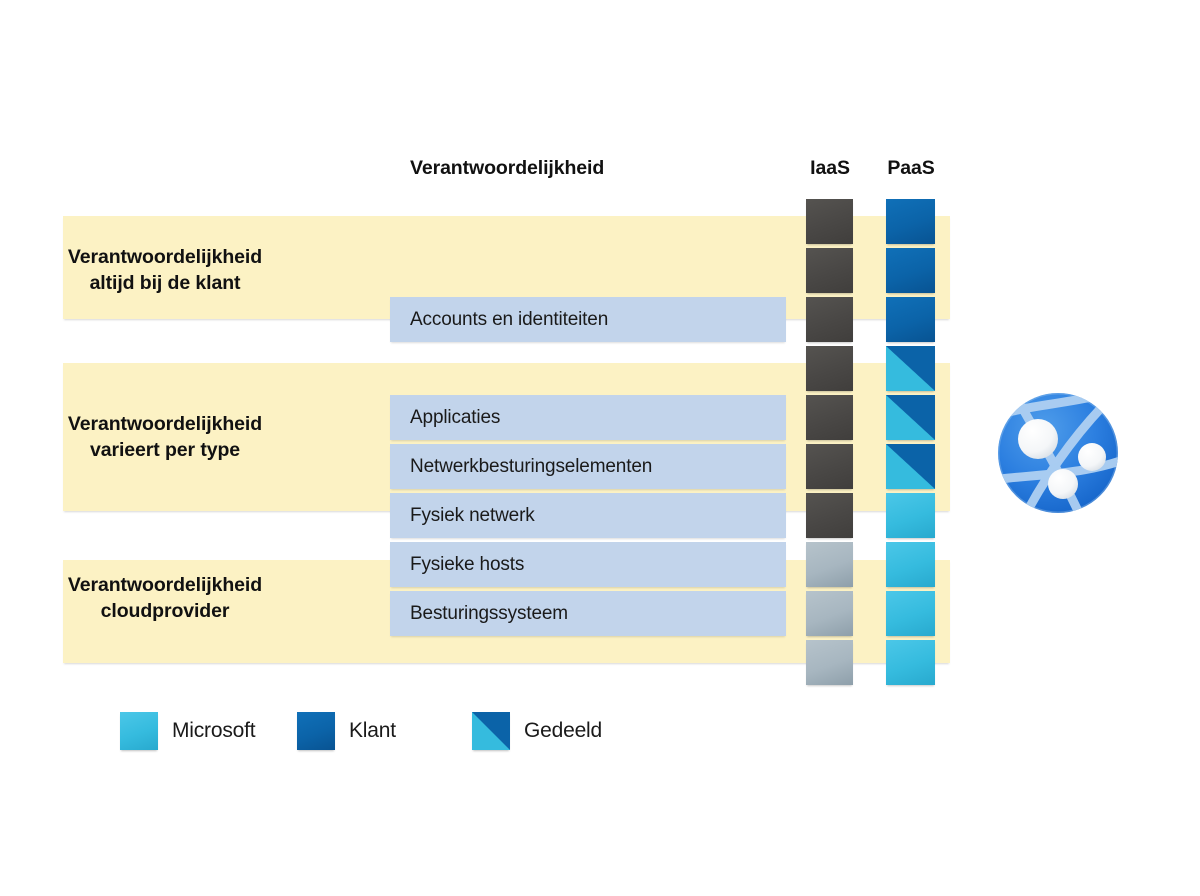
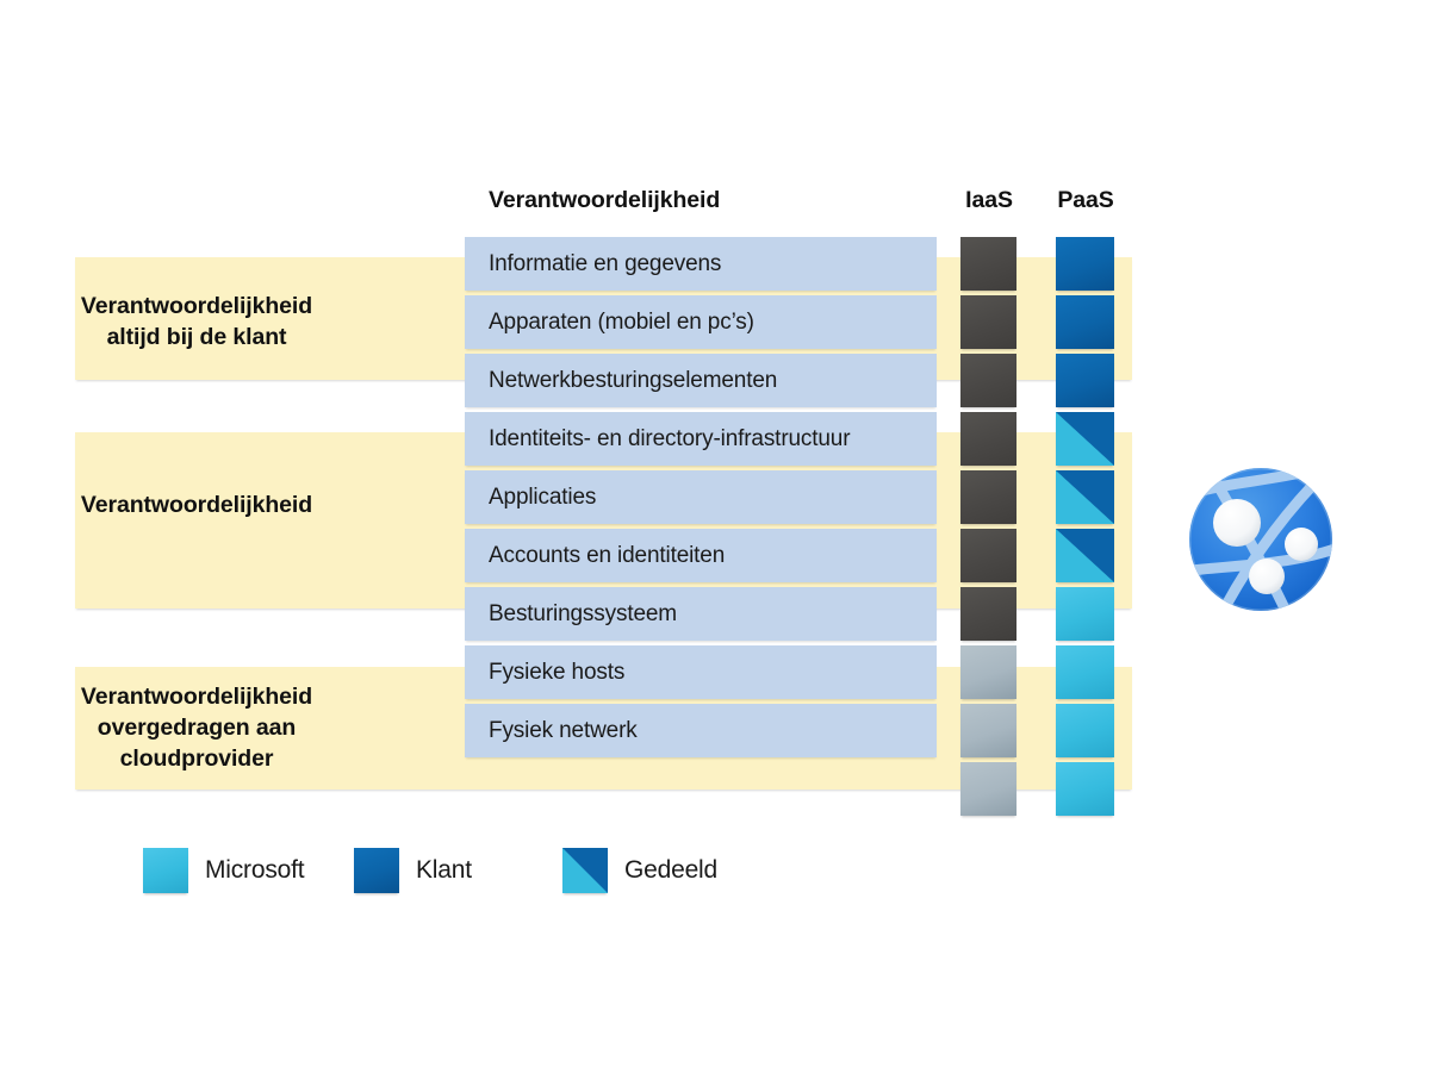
  Verantwoordelijkheid
  altijd bij de klant
  Verantwoordelijkheid
- varieert per type
  Verantwoordelijkheid
+ overgedragen aan
  cloudprovider
  Verantwoordelijkheid
  IaaS
  PaaS
+ Informatie en gegevens
+ Apparaten (mobiel en pc’s)
- Accounts en identiteiten
+ Netwerkbesturingselementen
+ Identiteits- en directory-infrastructuur
  Applicaties
- Netwerkbesturingselementen
+ Accounts en identiteiten
- Fysiek netwerk
+ Besturingssysteem
  Fysieke hosts
- Besturingssysteem
+ Fysiek netwerk
  Microsoft
  Klant
  Gedeeld
